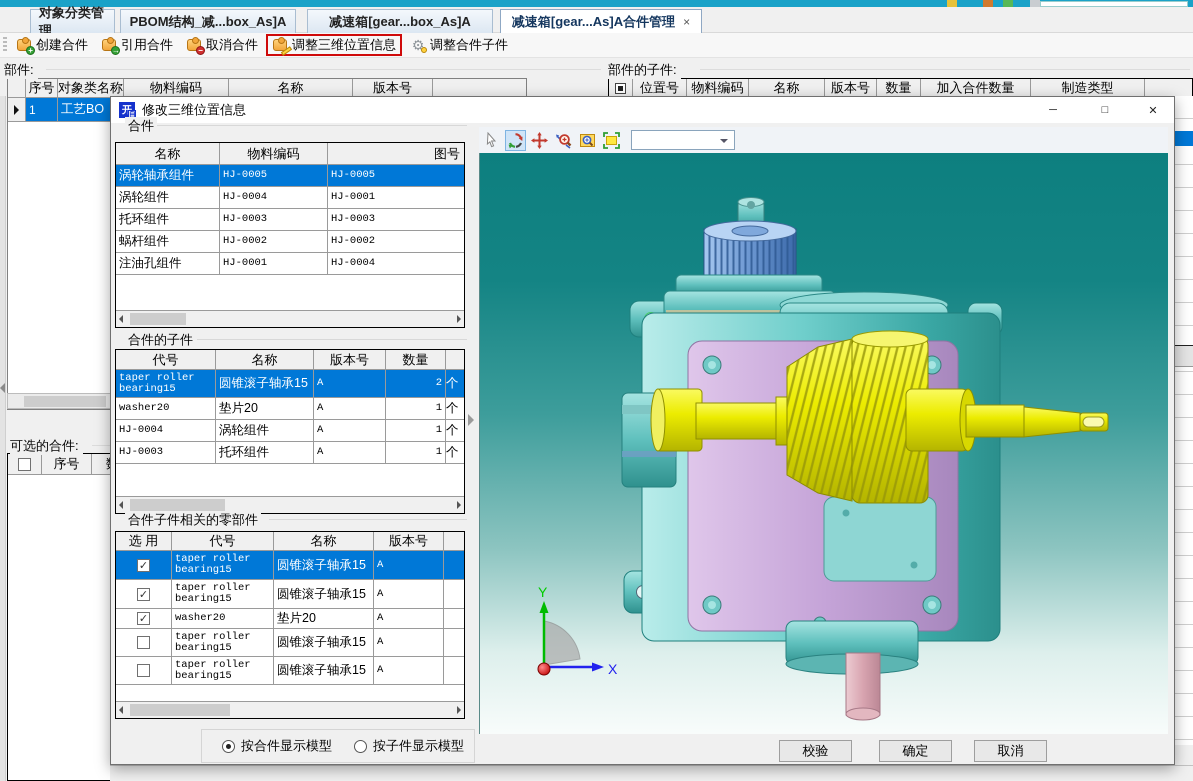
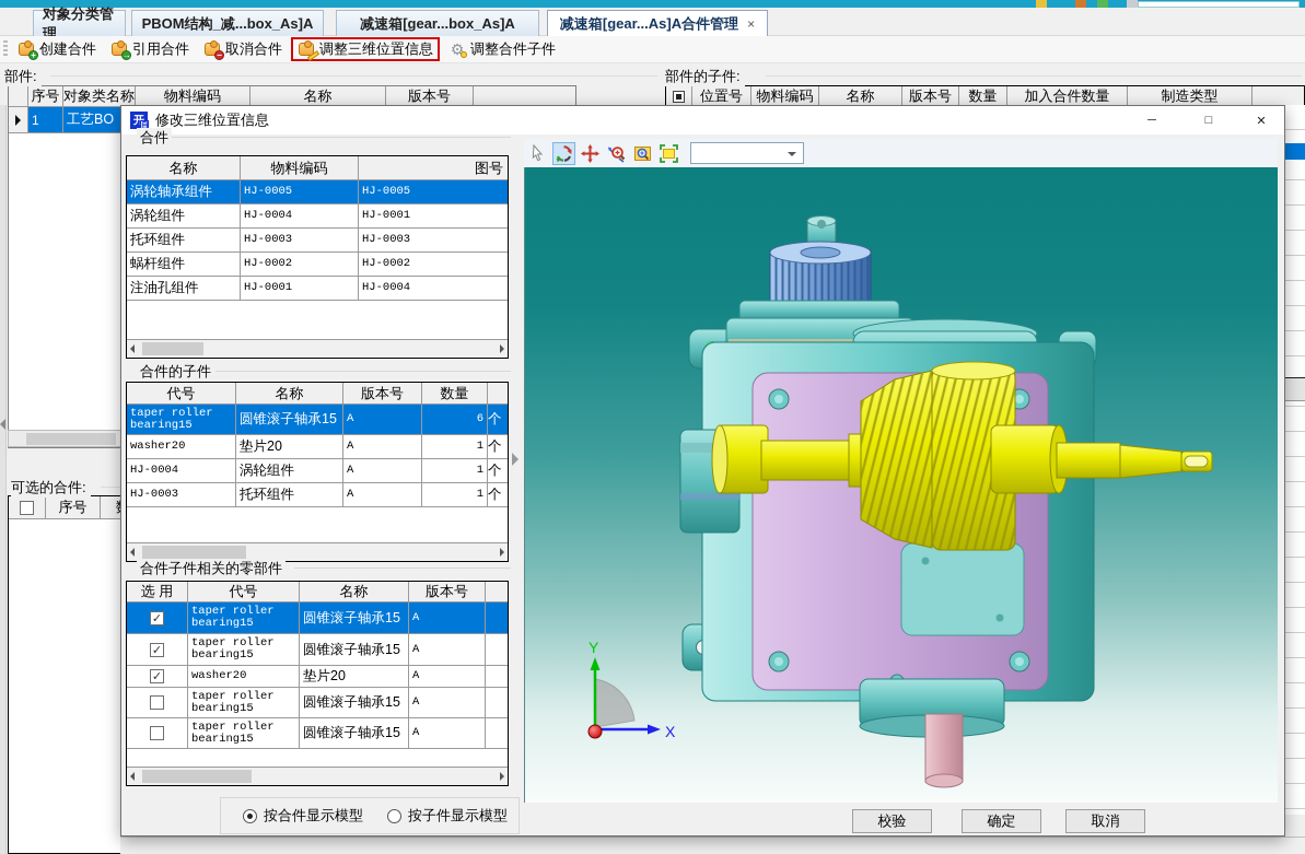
  对象分类管理
  PBOM结构_减...box_As]A
  减速箱[gear...box_As]A
  减速箱[gear...As]A合件管理
  ×
  +
  创建合件
  →
  引用合件
  −
  取消合件
  调整三维位置信息
  调整合件子件
  部件:
  部件的子件:
  序号
  对象类名称
  物料编码
  名称
  版本号
  1
  工艺BO
  位置号
  物料编码
  名称
  版本号
  数量
  加入合件数量
  制造类型
  可选的合件:
  序号
  开
  修改三维位置信息
  ─
  □
  ✕
  合件
  名称
  物料编码
  图号
  涡轮轴承组件
  HJ-0005
  HJ-0005
  涡轮组件
  HJ-0004
  HJ-0001
  托环组件
  HJ-0003
  HJ-0003
  蜗杆组件
  HJ-0002
  HJ-0002
  注油孔组件
  HJ-0001
  HJ-0004
  合件的子件
  代号
  名称
  版本号
  数量
  taper roller bearing15
  圆锥滚子轴承15
  A
- 2
+ 6
  个
  washer20
  垫片20
  A
  1
  个
  HJ-0004
  涡轮组件
  A
  1
  个
  HJ-0003
  托环组件
  A
  1
  个
  合件子件相关的零部件
  选 用
  代号
  名称
  版本号
  ✓
  taper roller bearing15
  圆锥滚子轴承15
  A
  ✓
  taper roller bearing15
  圆锥滚子轴承15
  A
  ✓
  washer20
  垫片20
  A
  taper roller bearing15
  圆锥滚子轴承15
  A
  taper roller bearing15
  圆锥滚子轴承15
  A
  按合件显示模型
  按子件显示模型
  Y
  X
  校验
  确定
  取消
